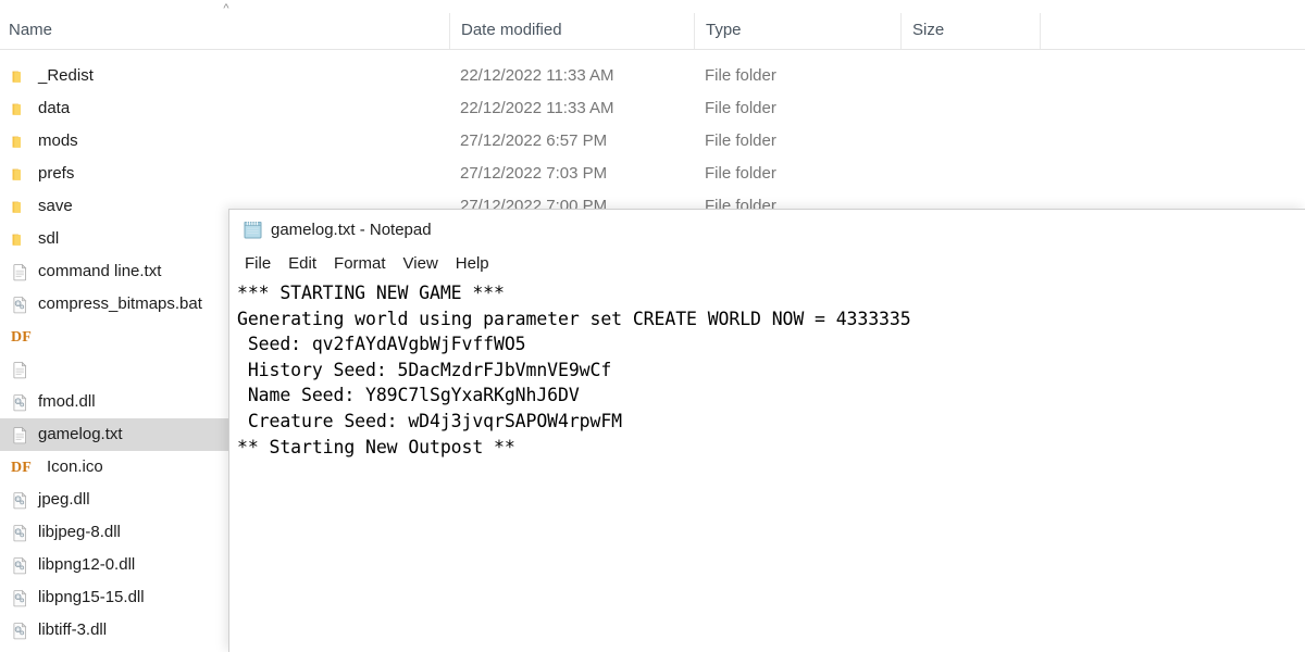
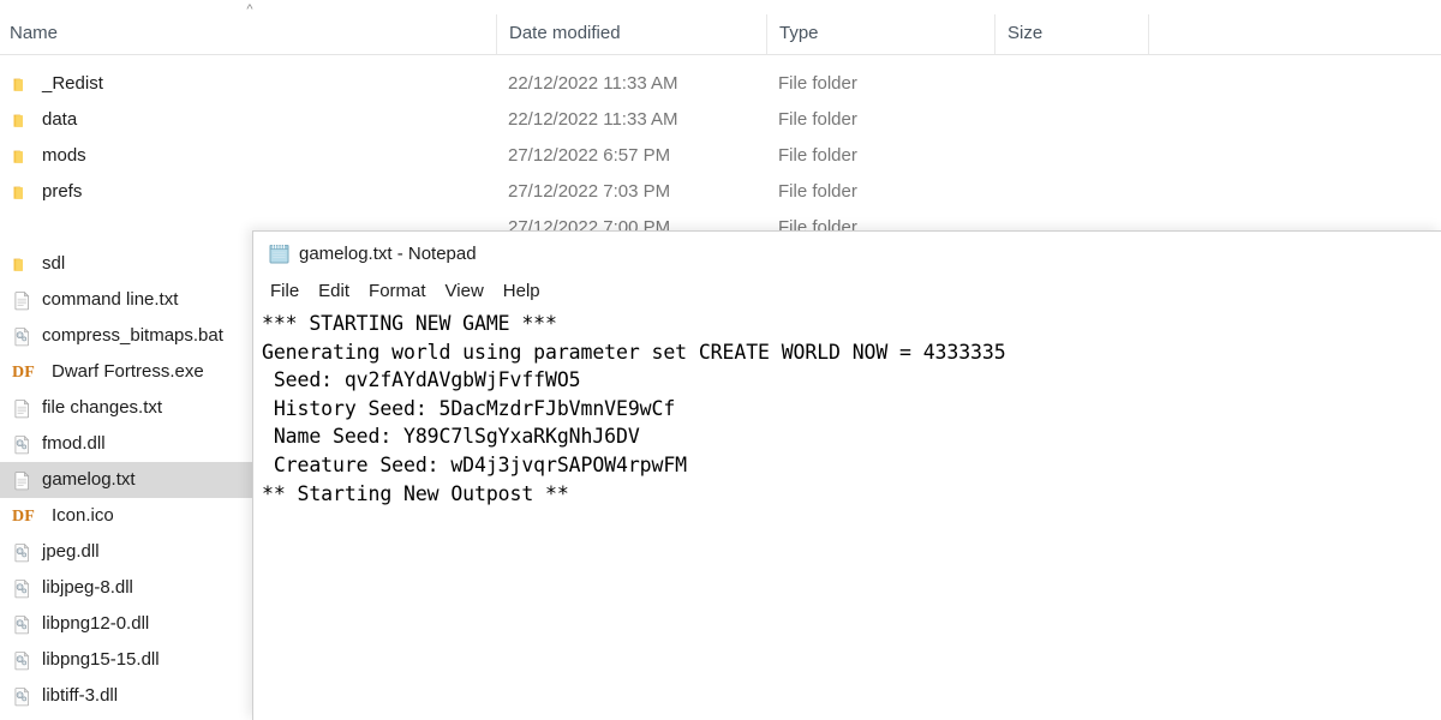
  ^
  Name
  Date modified
  Type
  Size
  _Redist
  22/12/2022 11:33 AM
  File folder
  data
  22/12/2022 11:33 AM
  File folder
  mods
  27/12/2022 6:57 PM
  File folder
  prefs
  27/12/2022 7:03 PM
  File folder
- save
  27/12/2022 7:00 PM
  File folder
  sdl
  command line.txt
  compress_bitmaps.bat
  DF
+ Dwarf Fortress.exe
+ file changes.txt
  fmod.dll
  gamelog.txt
  DF
  Icon.ico
  jpeg.dll
  libjpeg-8.dll
  libpng12-0.dll
  libpng15-15.dll
  libtiff-3.dll
  gamelog.txt - Notepad
  File
  Edit
  Format
  View
  Help
  *** STARTING NEW GAME ***
  Generating world using parameter set CREATE WORLD NOW = 4333335
  Seed: qv2fAYdAVgbWjFvffWO5
  History Seed: 5DacMzdrFJbVmnVE9wCf
  Name Seed: Y89C7lSgYxaRKgNhJ6DV
  Creature Seed: wD4j3jvqrSAPOW4rpwFM
  ** Starting New Outpost **
